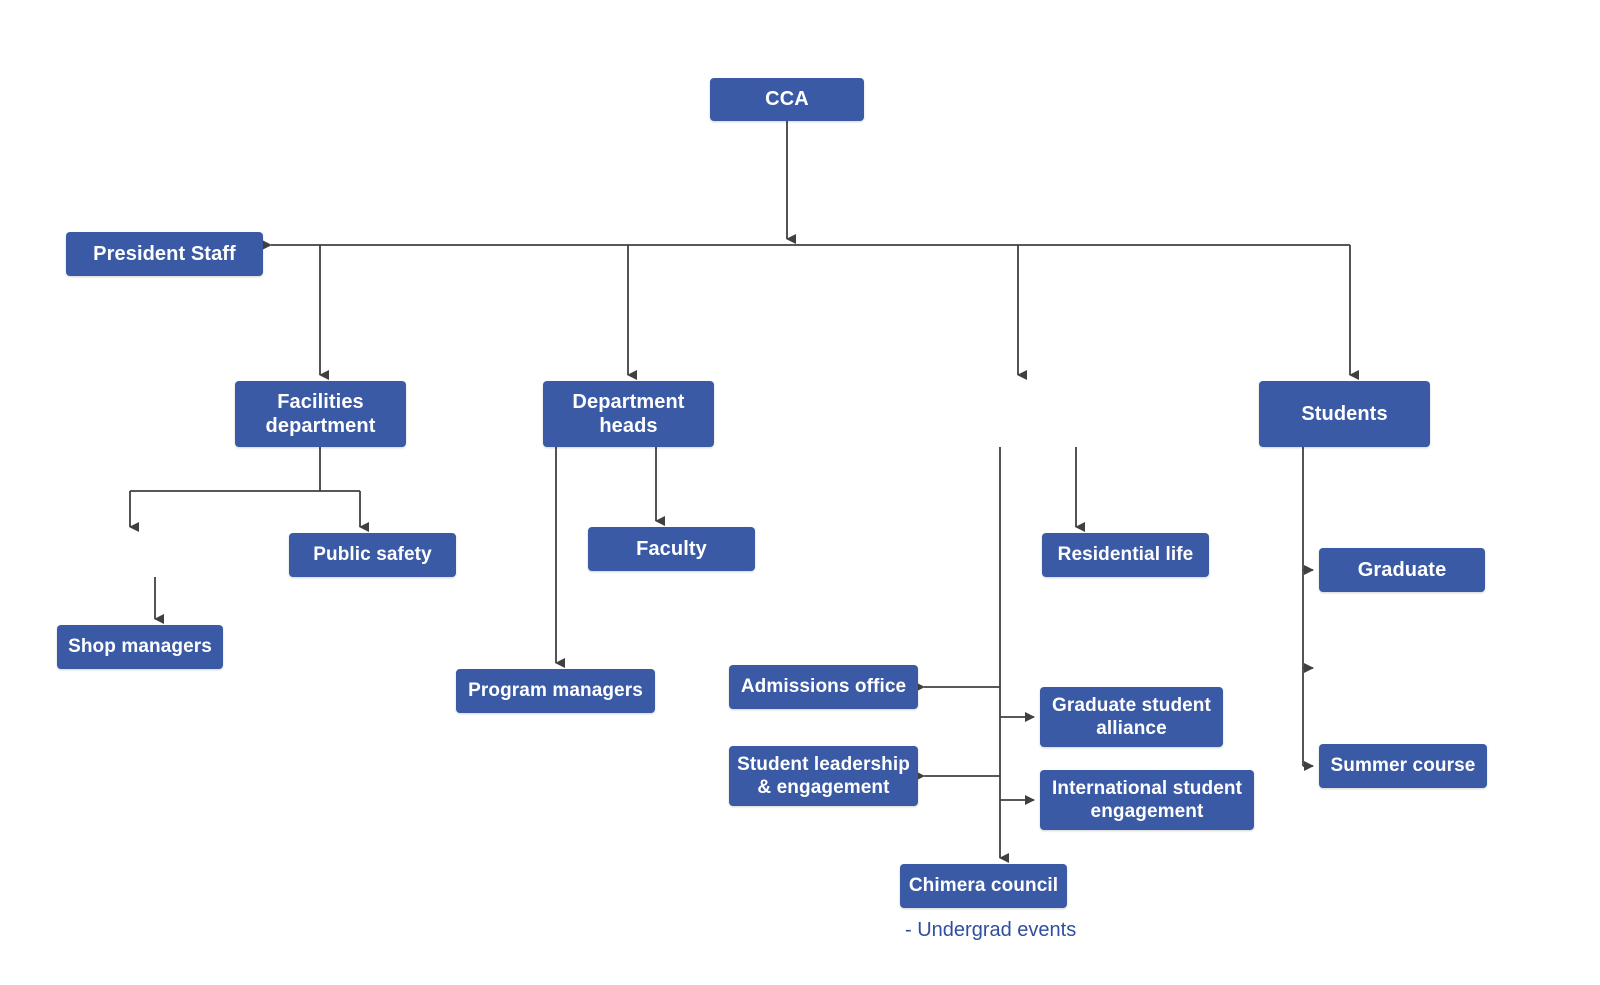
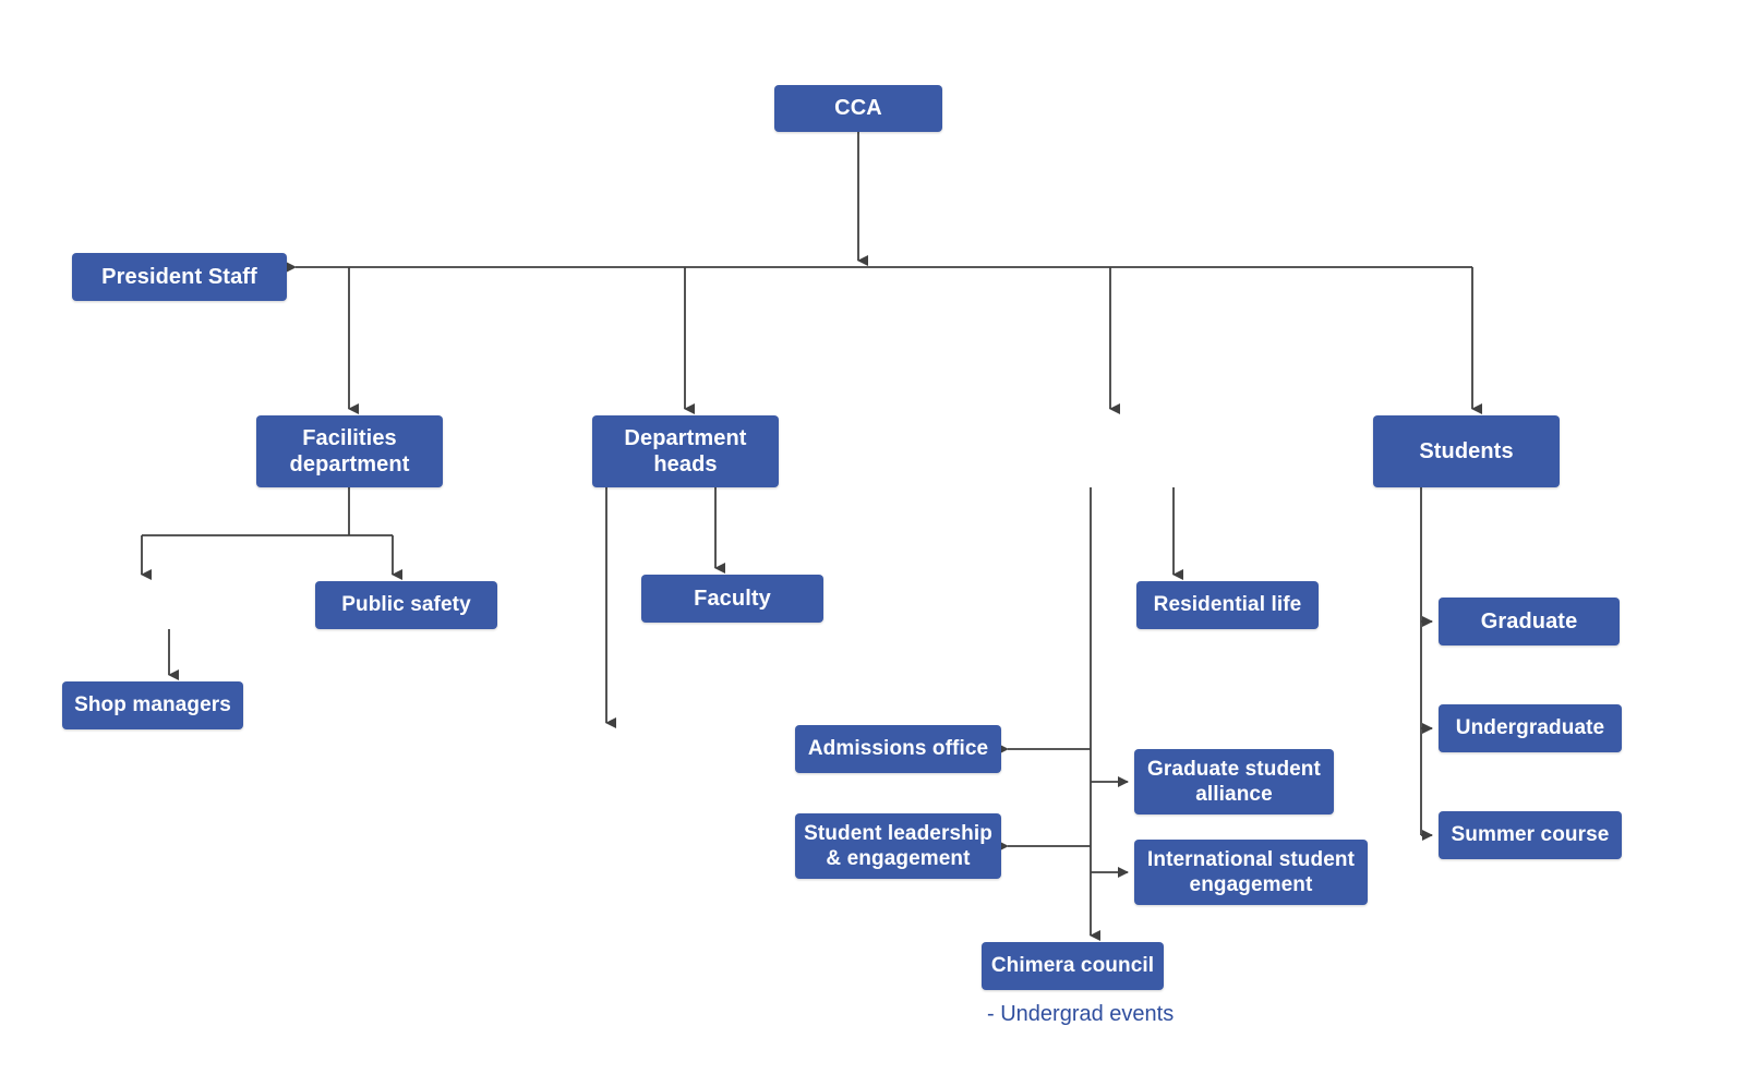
  CCA
  President Staff
  Facilities
  department
  Department
  heads
  Students
  Public safety
  Shop managers
  Faculty
- Program managers
  Residential life
  Admissions office
  Graduate student
  alliance
  Student leadership
  & engagement
  International student
  engagement
  Chimera council
  Graduate
+ Undergraduate
  Summer course
  - Undergrad events
